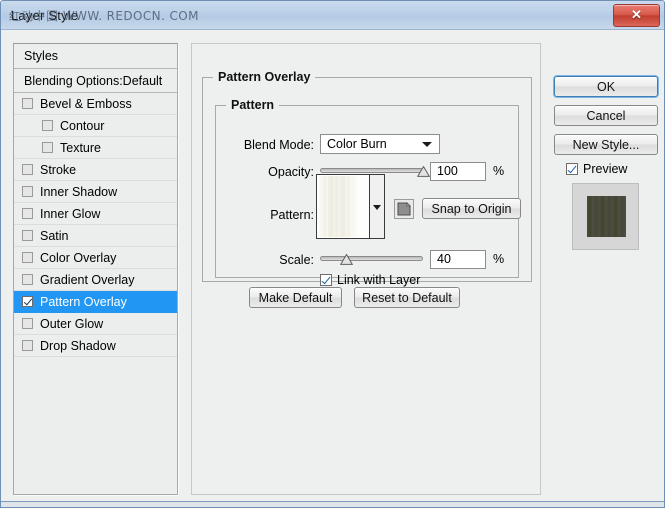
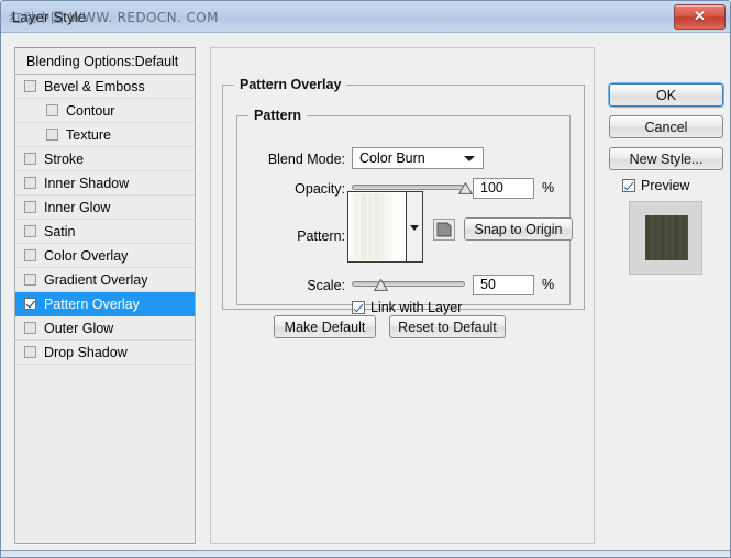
  Layer Style
  红动中国 WWW. REDOCN. COM
  ✕
- Styles
  Blending Options:Default
  Bevel & Emboss
  Contour
  Texture
  Stroke
  Inner Shadow
  Inner Glow
  Satin
  Color Overlay
  Gradient Overlay
  Pattern Overlay
  Outer Glow
  Drop Shadow
  Pattern Overlay
  Pattern
  Blend Mode:
  Color Burn
  Opacity:
  100
  %
  Pattern:
  Snap to Origin
  Scale:
- 40
+ 50
  %
  Link with Layer
  Make Default
  Reset to Default
  OK
  Cancel
  New Style...
  Preview
